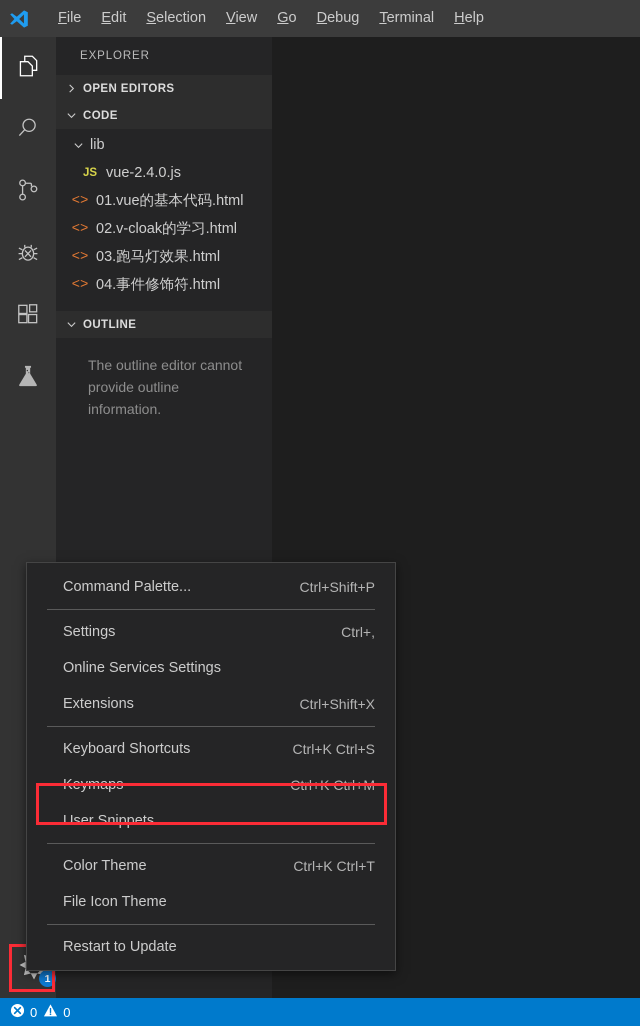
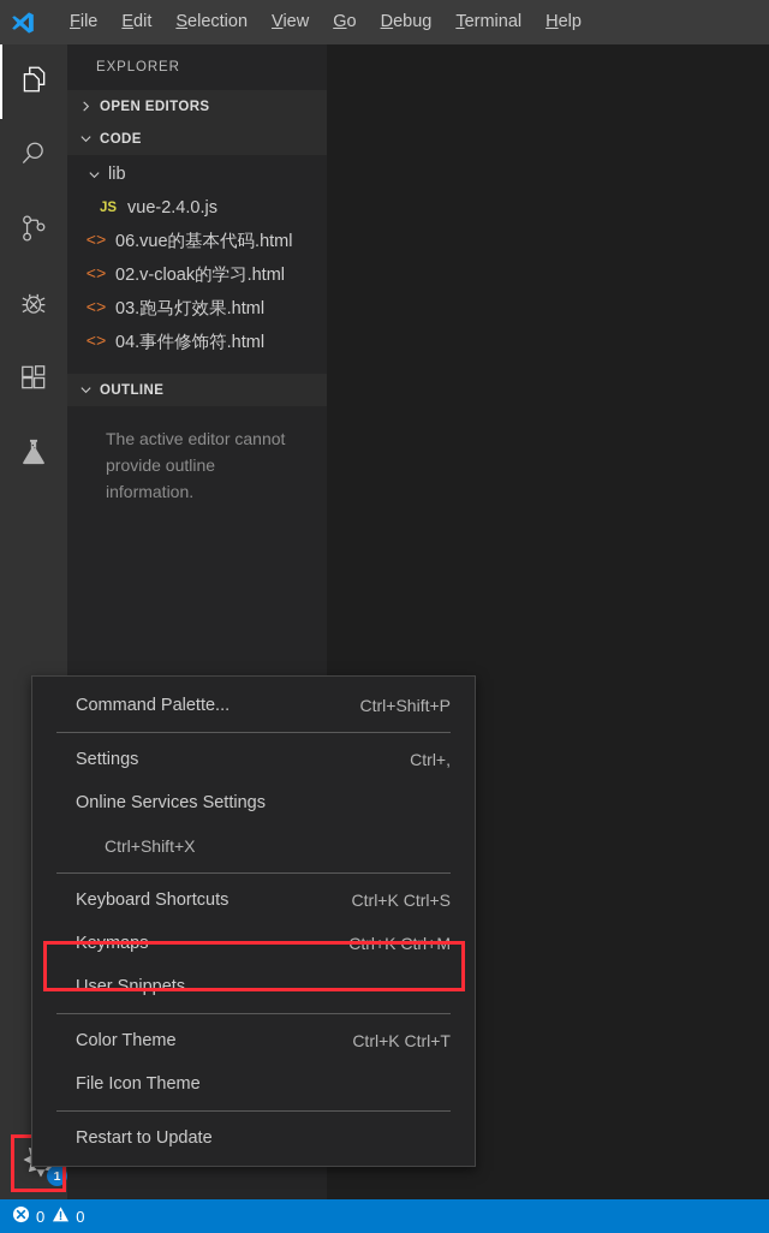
  File
  Edit
  Selection
  View
  Go
  Debug
  Terminal
  Help
  1
  EXPLORER
  OPEN EDITORS
  CODE
  lib
  JS
  vue-2.4.0.js
  <>
- 01.vue的基本代码.html
+ 06.vue的基本代码.html
  <>
  02.v-cloak的学习.html
  <>
  03.跑马灯效果.html
  <>
  04.事件修饰符.html
  OUTLINE
- The outline editor cannot provide outline information.
+ The active editor cannot provide outline information.
  Command Palette...
  Ctrl+Shift+P
  Settings
  Ctrl+,
  Online Services Settings
- Extensions
  Ctrl+Shift+X
  Keyboard Shortcuts
  Ctrl+K Ctrl+S
  Keymaps
  Ctrl+K Ctrl+M
  User Snippets
  Color Theme
  Ctrl+K Ctrl+T
  File Icon Theme
  Restart to Update
  0
  0
